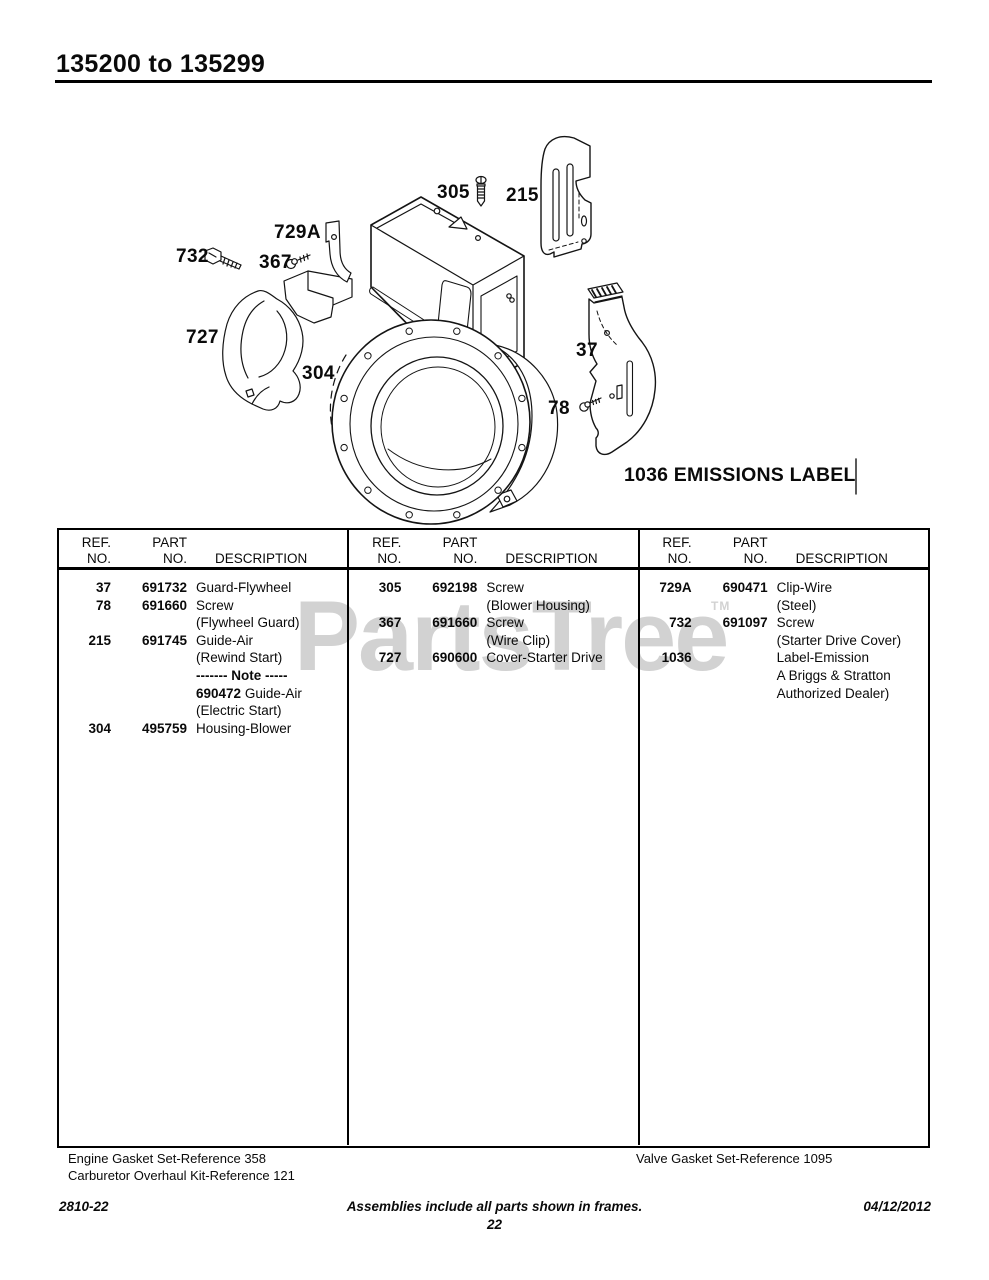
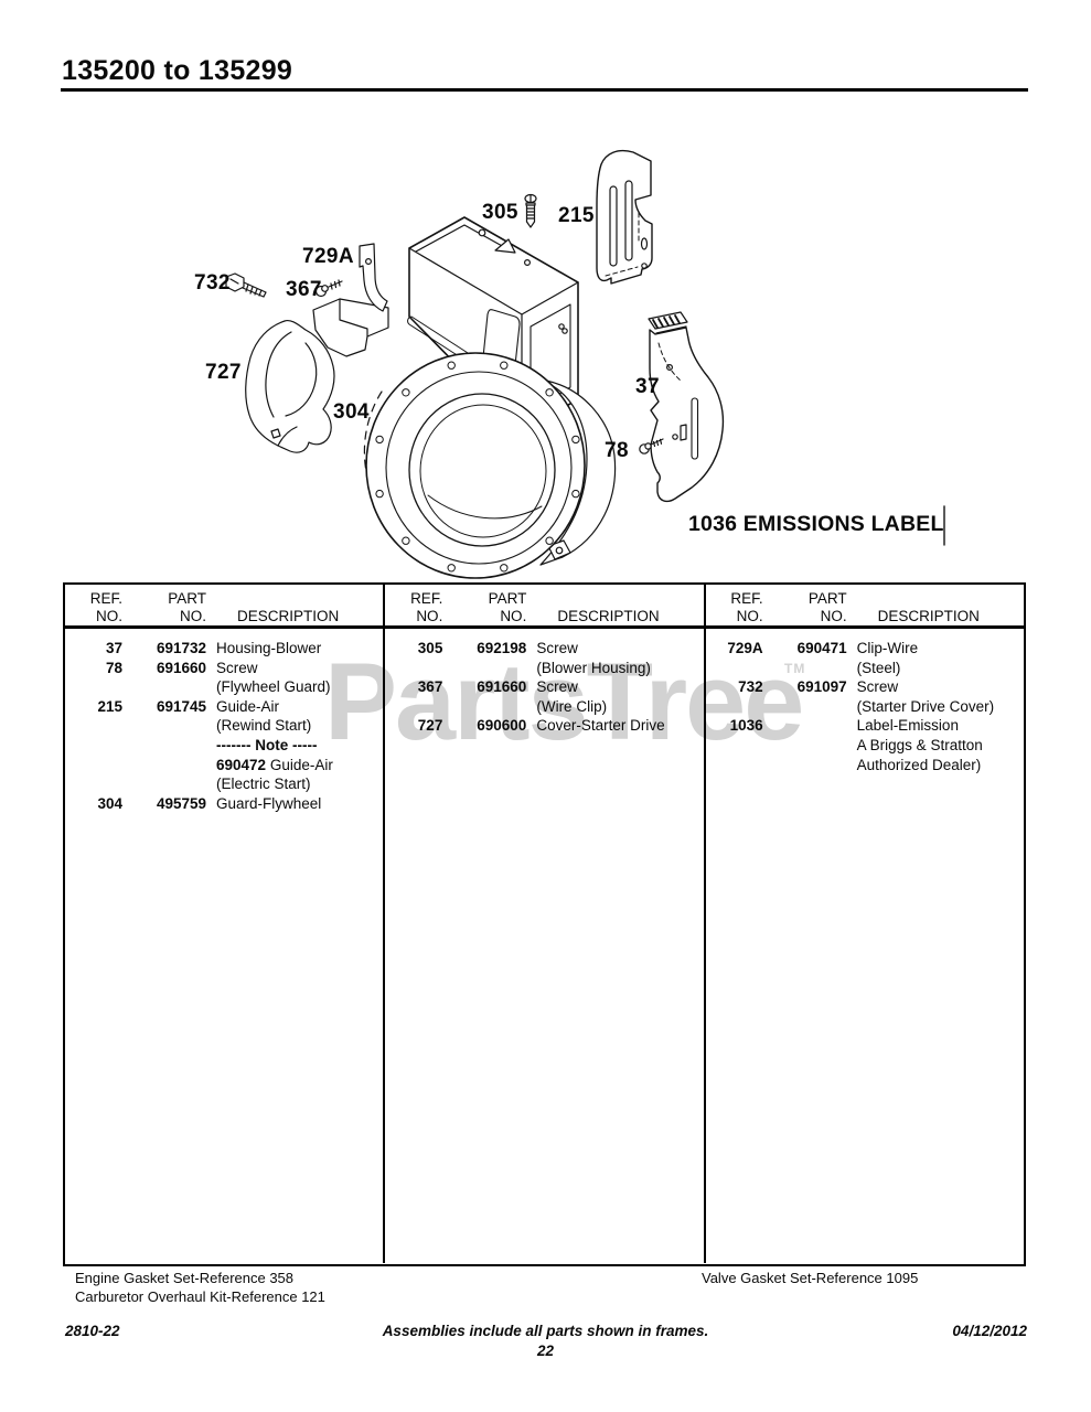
  135200 to 135299
  305
  215
  729A
  732
  367
  727
  304
  37
  78
  1036 EMISSIONS LABEL
  PartsTree
  TM
  REF.
  PART
  NO.
  NO.
  DESCRIPTION
  REF.
  PART
  NO.
  NO.
  DESCRIPTION
  REF.
  PART
  NO.
  NO.
  DESCRIPTION
  37
  691732
- Guard-Flywheel
+ Housing-Blower
  78
  691660
  Screw
  (Flywheel Guard)
  215
  691745
  Guide-Air
  (Rewind Start)
  ------- Note -----
  690472 Guide-Air
  (Electric Start)
  304
  495759
- Housing-Blower
+ Guard-Flywheel
  305
  692198
  Screw
  (Blower Housing)
  367
  691660
  Screw
  (Wire Clip)
  727
  690600
  Cover-Starter Drive
  729A
  690471
  Clip-Wire
  (Steel)
  732
  691097
  Screw
  (Starter Drive Cover)
  1036
  Label-Emission
  A Briggs & Stratton
  Authorized Dealer)
  Engine Gasket Set-Reference 358
  Carburetor Overhaul Kit-Reference 121
  Valve Gasket Set-Reference 1095
  2810-22
  Assemblies include all parts shown in frames.
  04/12/2012
  22
